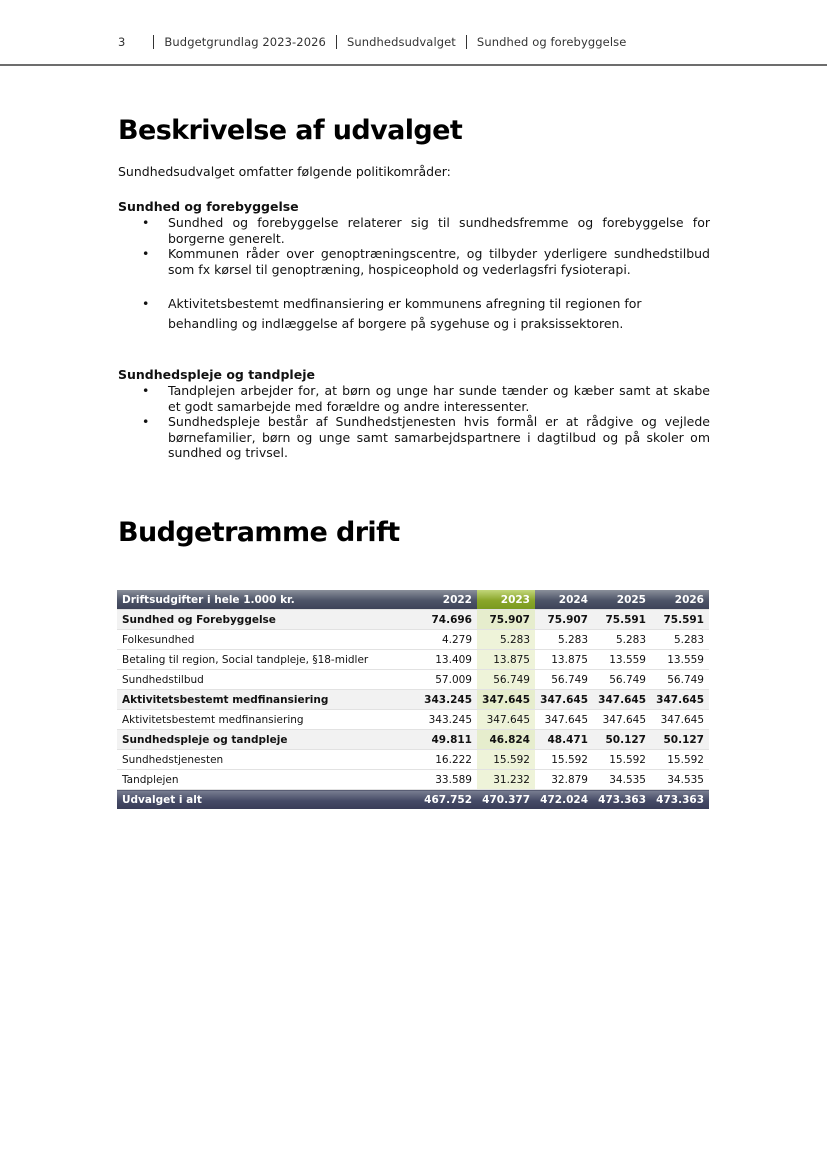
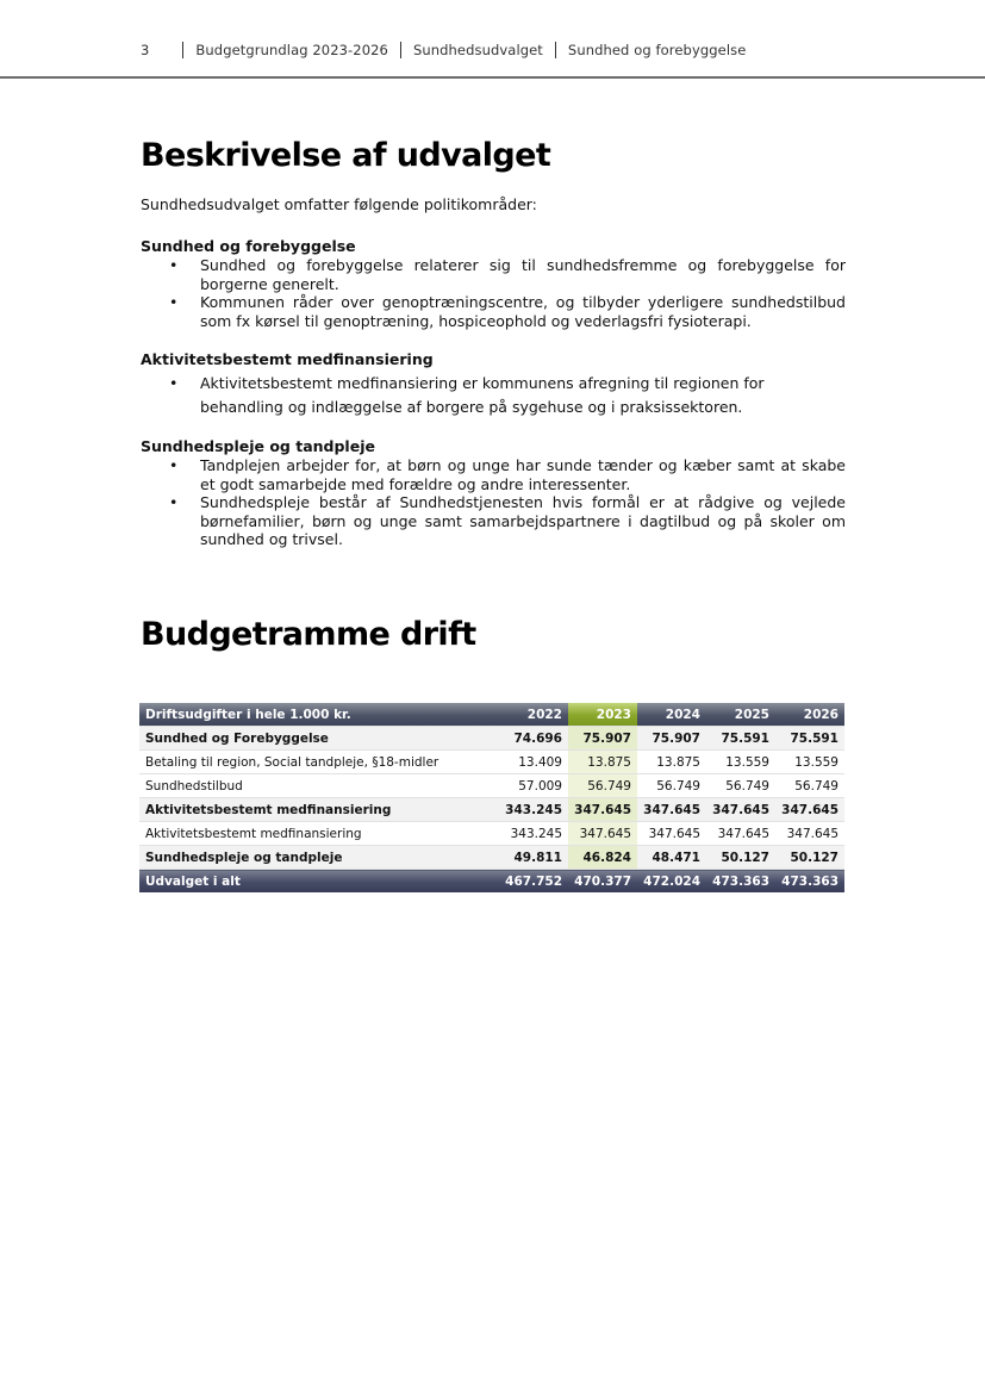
  3
  Budgetgrundlag 2023-2026
  Sundhedsudvalget
  Sundhed og forebyggelse
  Beskrivelse af udvalget
  Sundhedsudvalget omfatter følgende politikområder:
  Sundhed og forebyggelse
  •
  Sundhed og forebyggelse relaterer sig til sundhedsfremme og forebyggelse for borgerne generelt.
  •
  Kommunen råder over genoptræningscentre, og tilbyder yderligere sundhedstilbud som fx kørsel til genoptræning, hospiceophold og vederlagsfri fysioterapi.
+ Aktivitetsbestemt medfinansiering
  •
  Aktivitetsbestemt medfinansiering er kommunens afregning til regionen for behandling og indlæggelse af borgere på sygehuse og i praksissektoren.
  Sundhedspleje og tandpleje
  •
  Tandplejen arbejder for, at børn og unge har sunde tænder og kæber samt at skabe et godt samarbejde med forældre og andre interessenter.
  •
  Sundhedspleje består af Sundhedstjenesten hvis formål er at rådgive og vejlede børnefamilier, børn og unge samt samarbejdspartnere i dagtilbud og på skoler om sundhed og trivsel.
  Budgetramme drift
  Driftsudgifter i hele 1.000 kr.	2022	2023	2024	2025	2026
  Sundhed og Forebyggelse	74.696	75.907	75.907	75.591	75.591
- Folkesundhed	4.279	5.283	5.283	5.283	5.283
  Betaling til region, Social tandpleje, §18-midler	13.409	13.875	13.875	13.559	13.559
  Sundhedstilbud	57.009	56.749	56.749	56.749	56.749
  Aktivitetsbestemt medfinansiering	343.245	347.645	347.645	347.645	347.645
  Aktivitetsbestemt medfinansiering	343.245	347.645	347.645	347.645	347.645
  Sundhedspleje og tandpleje	49.811	46.824	48.471	50.127	50.127
- Sundhedstjenesten	16.222	15.592	15.592	15.592	15.592
- Tandplejen	33.589	31.232	32.879	34.535	34.535
  Udvalget i alt	467.752	470.377	472.024	473.363	473.363
